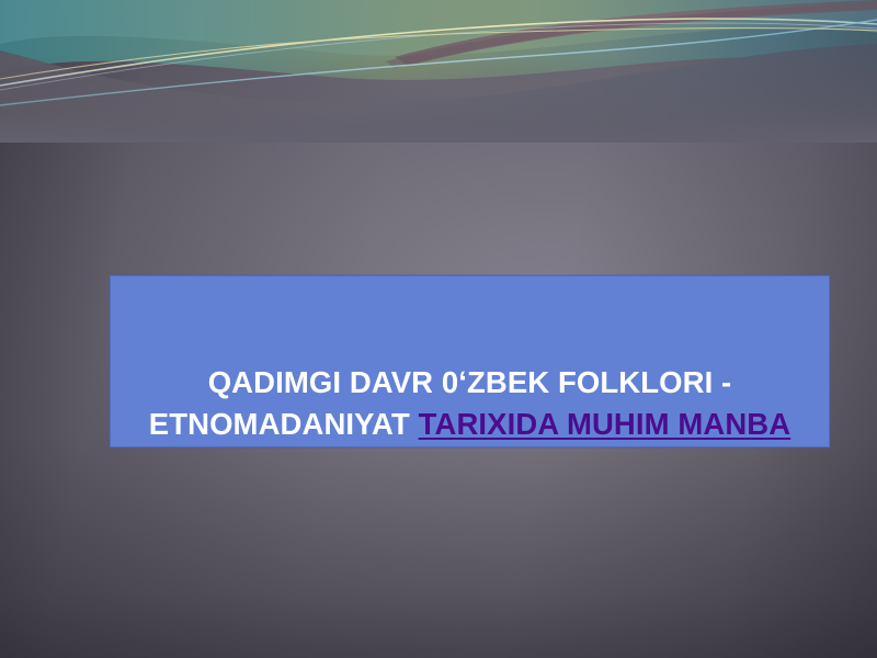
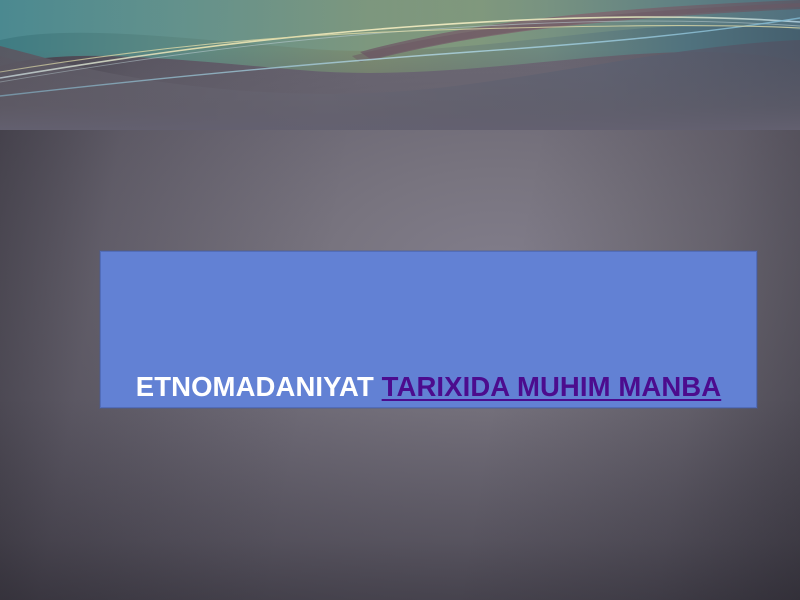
- QADIMGI DAVR 0ʻZBEK FOLKLORI -
  ETNOMADANIYAT TARIXIDA MUHIM MANBA
